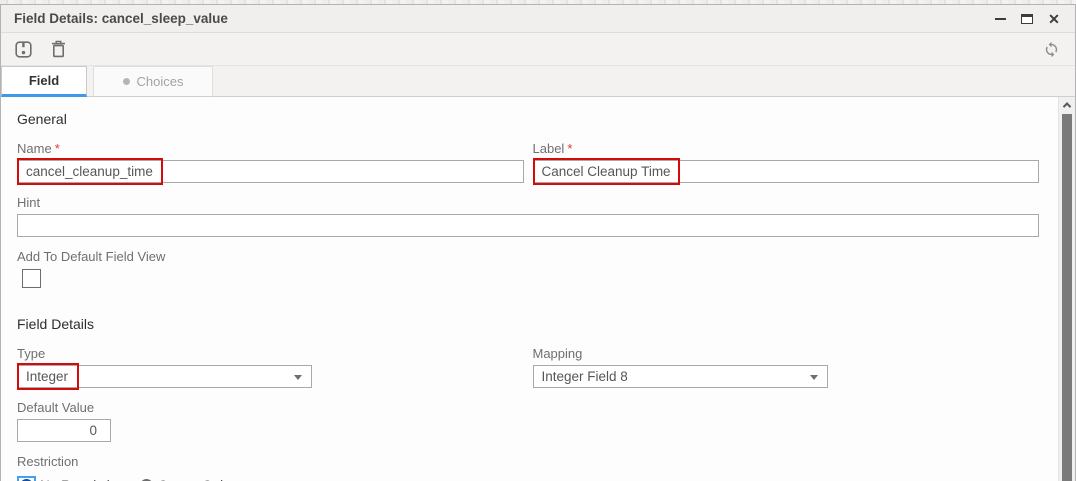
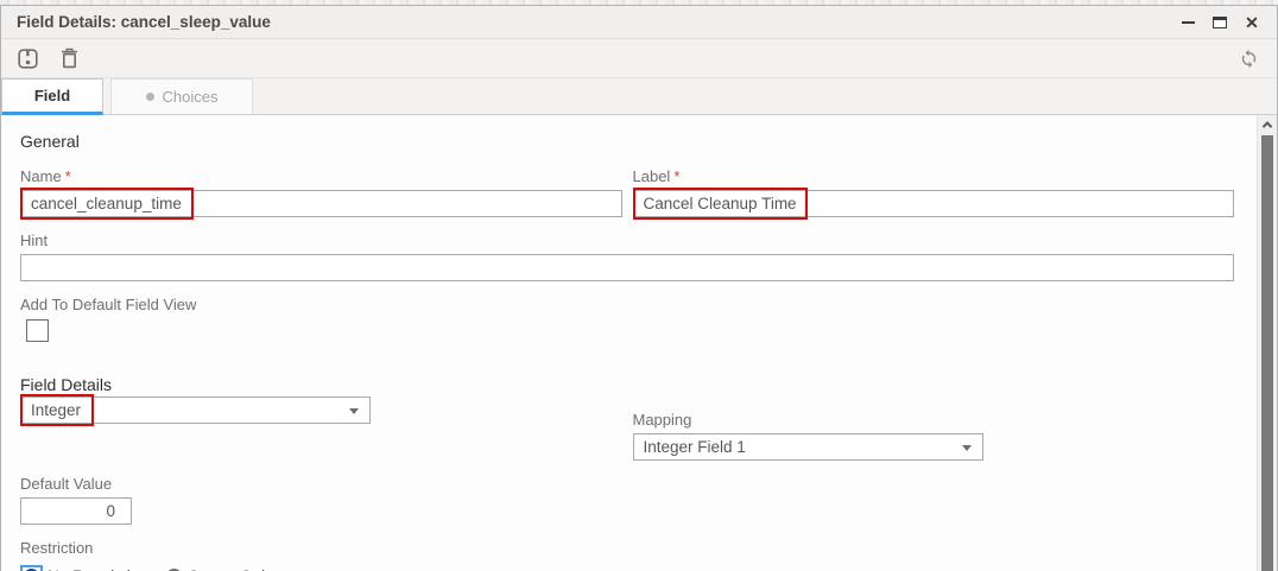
  Field Details: cancel_sleep_value
  ✕
  Field
  Choices
  General
  Name *
  cancel_cleanup_time
  Label *
  Cancel Cleanup Time
  Hint
  Add To Default Field View
  Field Details
- Type
  Integer
  Mapping
- Integer Field 8
+ Integer Field 1
  Default Value
  0
  Restriction
